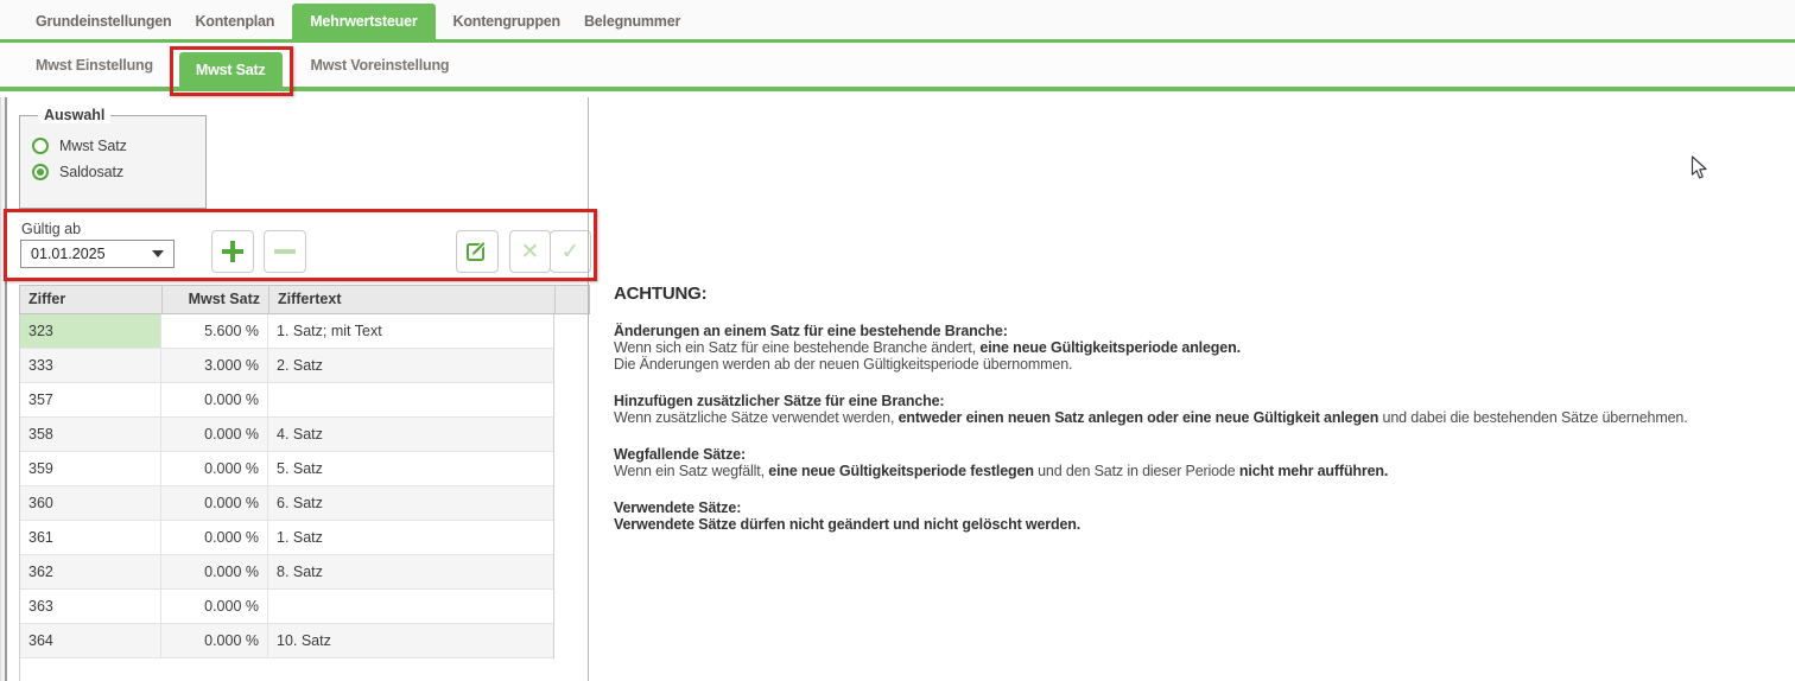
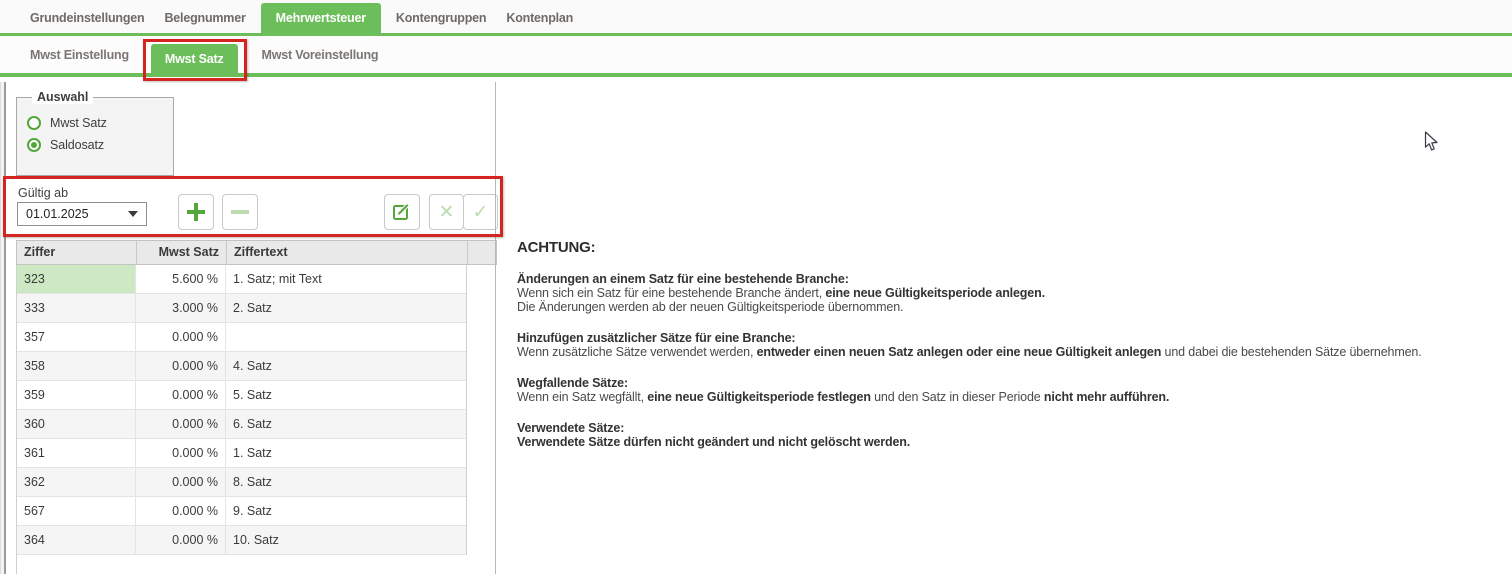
  Grundeinstellungen
- Kontenplan
+ Belegnummer
  Mehrwertsteuer
  Kontengruppen
- Belegnummer
+ Kontenplan
  Mwst Einstellung
  Mwst Satz
  Mwst Voreinstellung
  Auswahl
  Mwst Satz
  Saldosatz
  Gültig ab
  01.01.2025
  ✕
  ✓
  Ziffer
  Mwst Satz
  Ziffertext
  323
  5.600 %
  1. Satz; mit Text
  333
  3.000 %
  2. Satz
  357
  0.000 %
  358
  0.000 %
  4. Satz
  359
  0.000 %
  5. Satz
  360
  0.000 %
  6. Satz
  361
  0.000 %
  1. Satz
  362
  0.000 %
  8. Satz
- 363
+ 567
  0.000 %
+ 9. Satz
  364
  0.000 %
  10. Satz
  ACHTUNG:
  Änderungen an einem Satz für eine bestehende Branche:
  Wenn sich ein Satz für eine bestehende Branche ändert, eine neue Gültigkeitsperiode anlegen.
  Die Änderungen werden ab der neuen Gültigkeitsperiode übernommen.
  Hinzufügen zusätzlicher Sätze für eine Branche:
  Wenn zusätzliche Sätze verwendet werden, entweder einen neuen Satz anlegen oder eine neue Gültigkeit anlegen und dabei die bestehenden Sätze übernehmen.
  Wegfallende Sätze:
  Wenn ein Satz wegfällt, eine neue Gültigkeitsperiode festlegen und den Satz in dieser Periode nicht mehr aufführen.
  Verwendete Sätze:
  Verwendete Sätze dürfen nicht geändert und nicht gelöscht werden.
